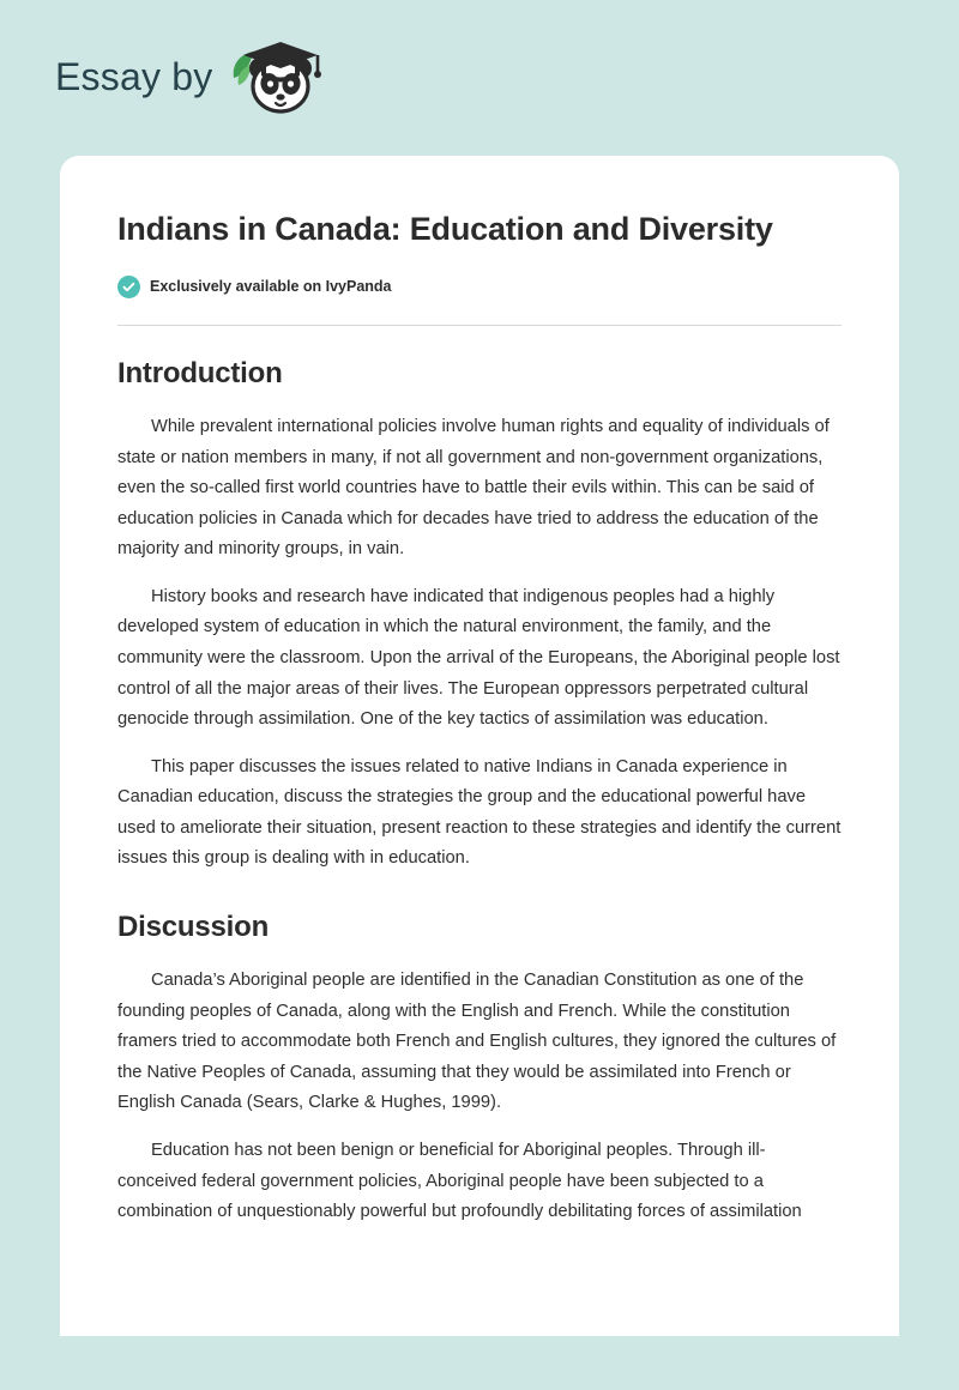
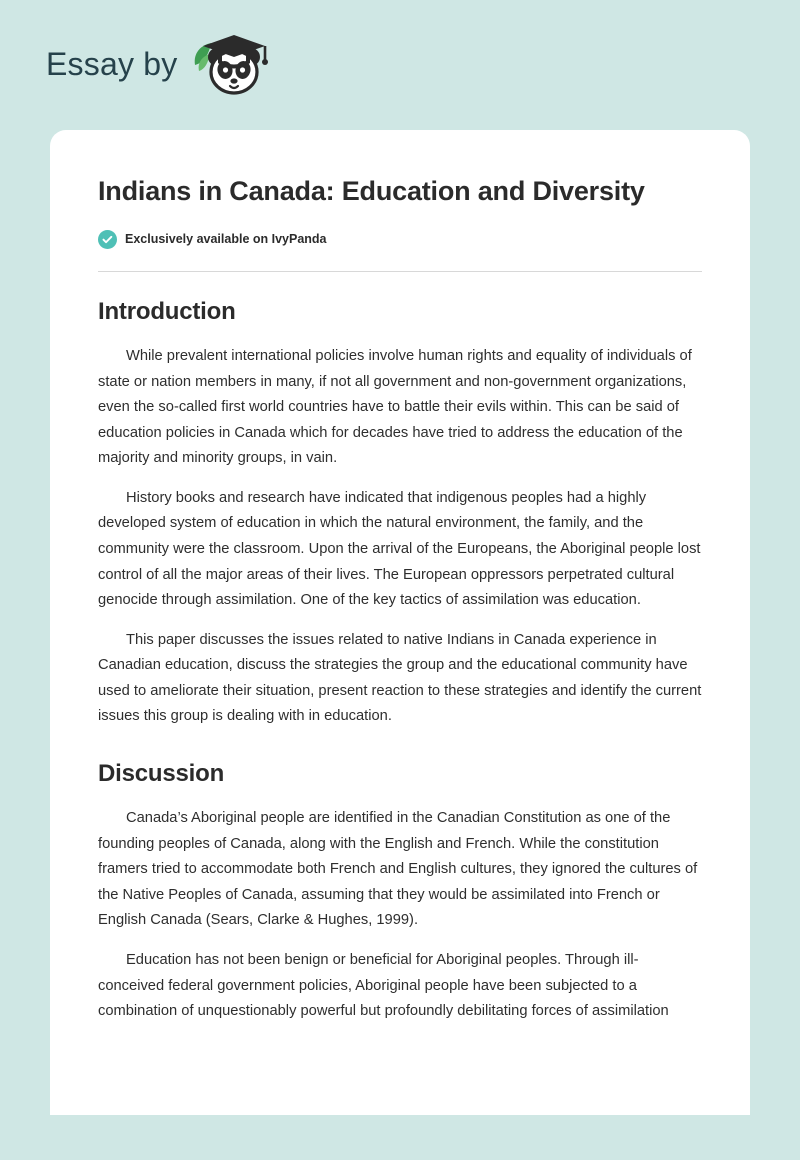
  Essay by
  Indians in Canada: Education and Diversity
  Exclusively available on IvyPanda
  Introduction
  While prevalent international policies involve human rights and equality of individuals of state or nation members in many, if not all government and non-government organizations, even the so-called first world countries have to battle their evils within. This can be said of education policies in Canada which for decades have tried to address the education of the majority and minority groups, in vain.
  History books and research have indicated that indigenous peoples had a highly developed system of education in which the natural environment, the family, and the community were the classroom. Upon the arrival of the Europeans, the Aboriginal people lost control of all the major areas of their lives. The European oppressors perpetrated cultural genocide through assimilation. One of the key tactics of assimilation was education.
- This paper discusses the issues related to native Indians in Canada experience in Canadian education, discuss the strategies the group and the educational powerful have used to ameliorate their situation, present reaction to these strategies and identify the current issues this group is dealing with in education.
+ This paper discusses the issues related to native Indians in Canada experience in Canadian education, discuss the strategies the group and the educational community have used to ameliorate their situation, present reaction to these strategies and identify the current issues this group is dealing with in education.
  Discussion
  Canada’s Aboriginal people are identified in the Canadian Constitution as one of the founding peoples of Canada, along with the English and French. While the constitution framers tried to accommodate both French and English cultures, they ignored the cultures of the Native Peoples of Canada, assuming that they would be assimilated into French or English Canada (Sears, Clarke & Hughes, 1999).
  Education has not been benign or beneficial for Aboriginal peoples. Through ill-conceived federal government policies, Aboriginal people have been subjected to a combination of unquestionably powerful but profoundly debilitating forces of assimilation
